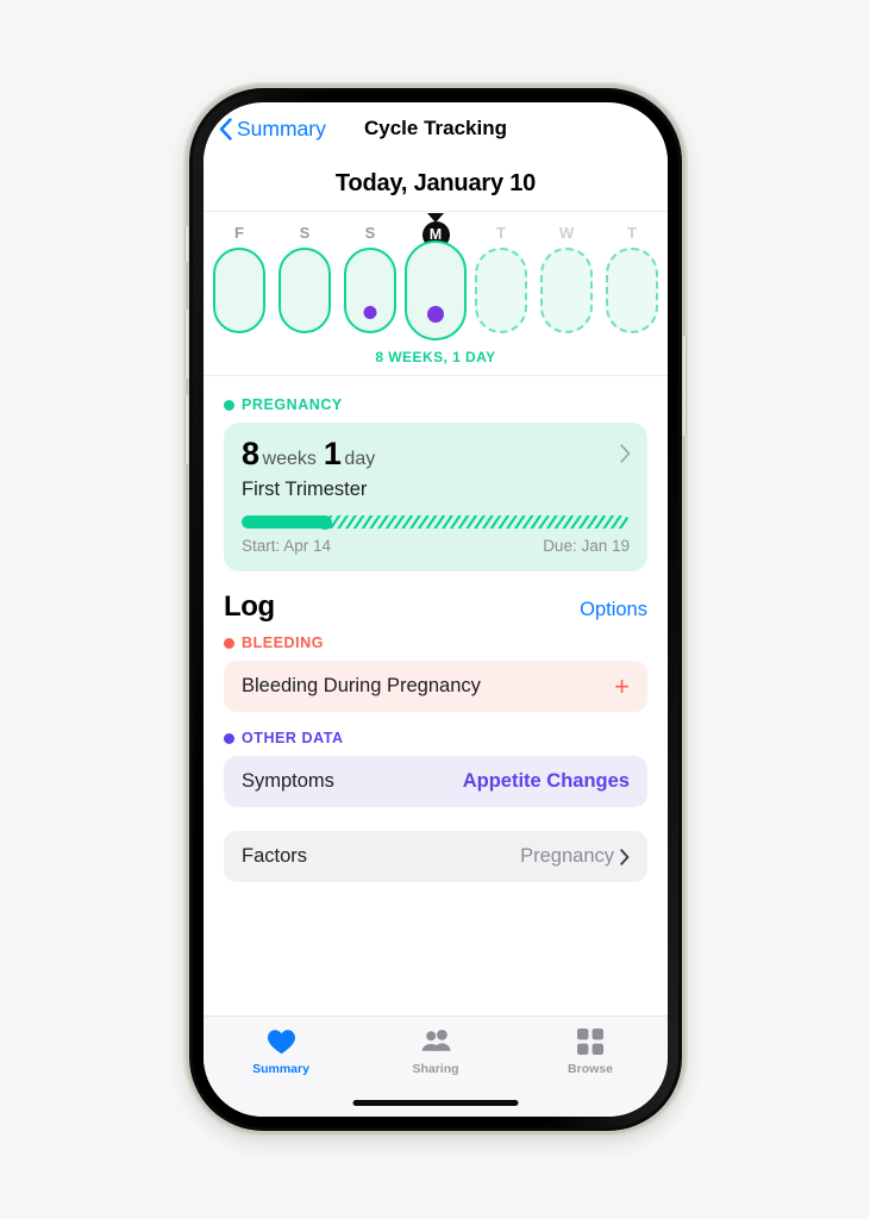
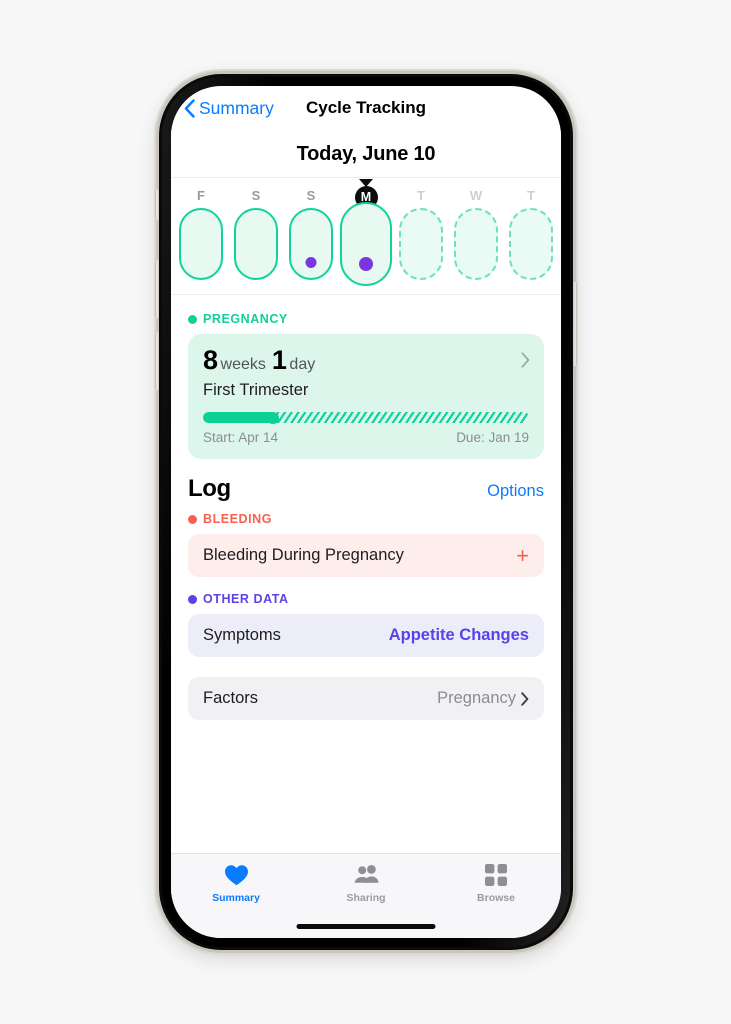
  Summary
  Cycle Tracking
- Today, January 10
+ Today, June 10
  F
  S
  S
  M
  T
  W
  T
- 8 WEEKS, 1 DAY
  PREGNANCY
  8 weeks 1 day
  First Trimester
  Start: Apr 14
  Due: Jan 19
  Log
  Options
  BLEEDING
  Bleeding During Pregnancy
  +
  OTHER DATA
  Symptoms
  Appetite Changes
  Factors
  Pregnancy
  Summary
  Sharing
  Browse
